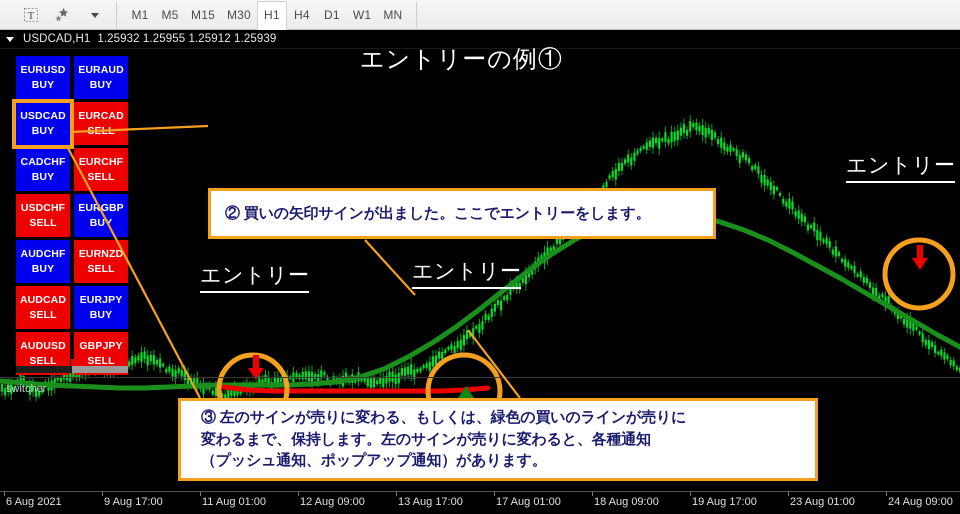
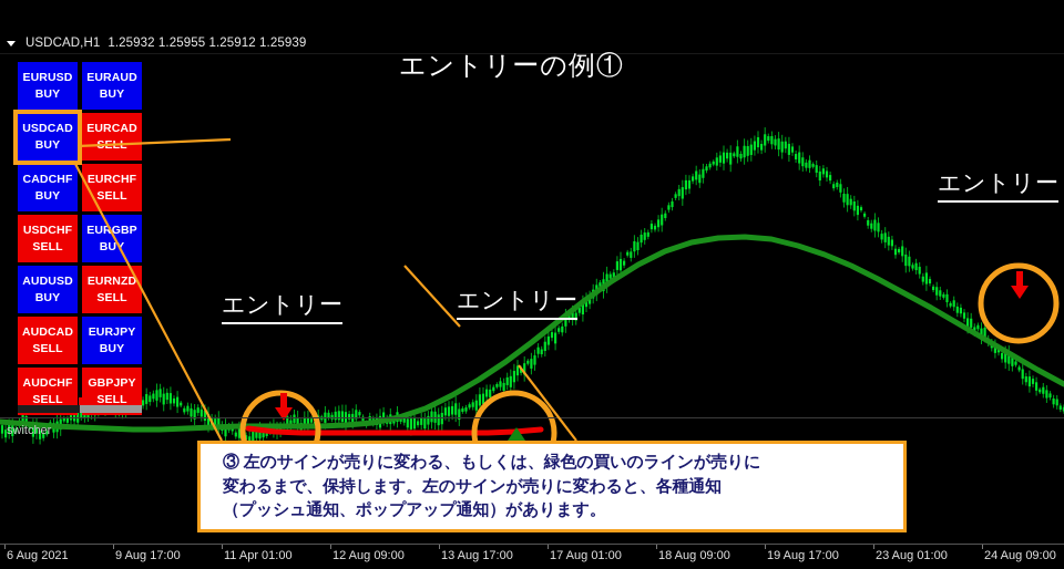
- T
- M1
- M5
- M15
- M30
- H1
- H4
- D1
- W1
- MN
  USDCAD,H1
  1.25932 1.25955 1.25912 1.25939
  switcher
  EURUSD
  BUY
  EURAUD
  BUY
  USDCAD
  BUY
  EURCAD
  CADCHF
  BUY
  EURCHF
  SELL
  USDCHF
  SELL
  EURGBP
  BUY
- AUDCHF
+ AUDUSD
  BUY
  EURNZD
  SELL
  AUDCAD
  SELL
  EURJPY
  BUY
- AUDUSD
+ AUDCHF
  SELL
  GBPJPY
  SELL
  エントリーの例①
  エントリー
  エントリー
  エントリー
- ② 買いの矢印サインが出ました。ここでエントリーをします。
  ③ 左のサインが売りに変わる、もしくは、緑色の買いのラインが売りに
  変わるまで、保持します。左のサインが売りに変わると、各種通知
  （プッシュ通知、ポップアップ通知）があります。
  6 Aug 2021
  9 Aug 17:00
- 11 Aug 01:00
+ 11 Apr 01:00
  12 Aug 09:00
  13 Aug 17:00
  17 Aug 01:00
  18 Aug 09:00
  19 Aug 17:00
  23 Aug 01:00
  24 Aug 09:00
